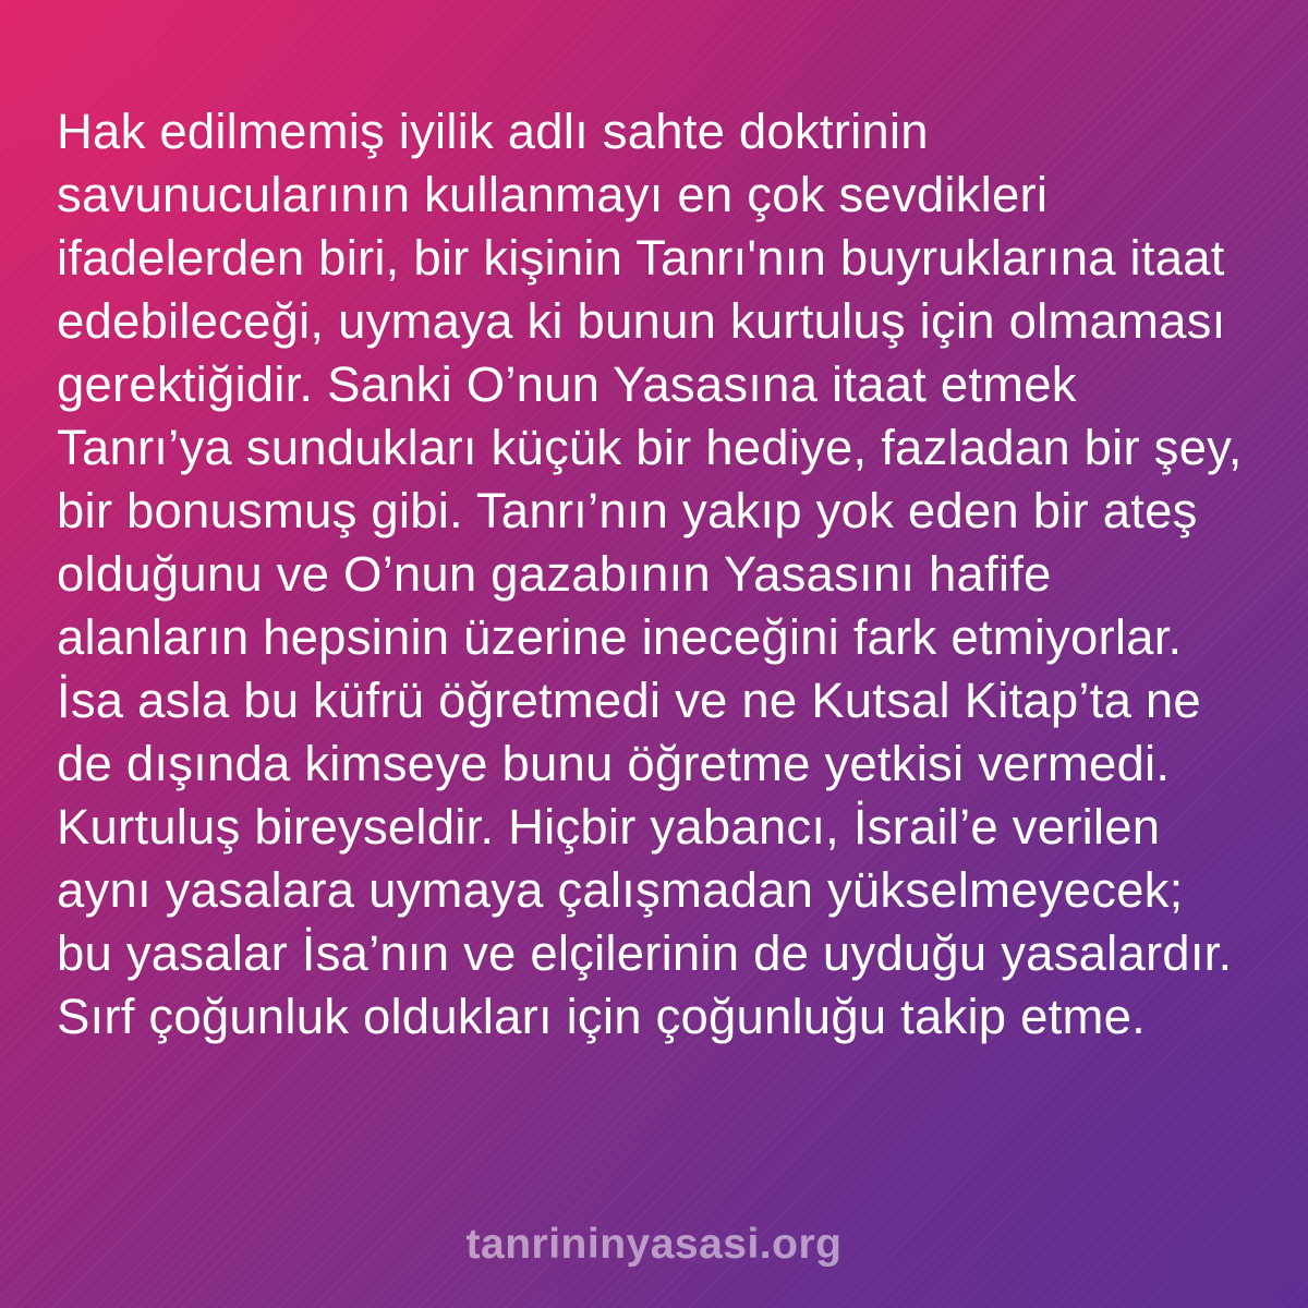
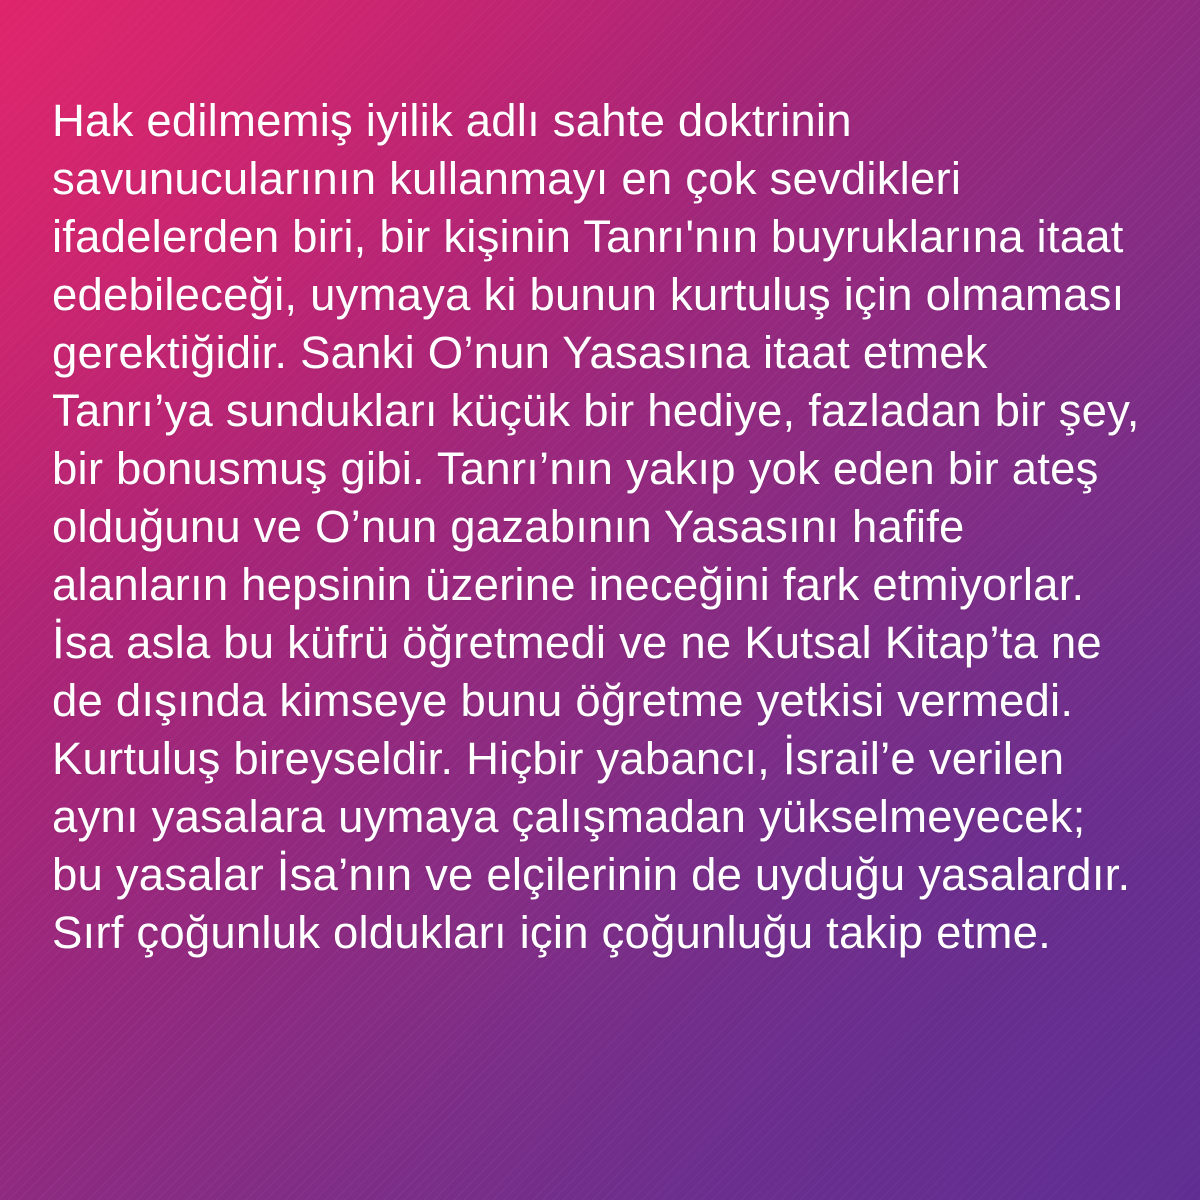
  Hak edilmemiş iyilik adlı sahte doktrinin savunucularının kullanmayı en çok sevdikleri ifadelerden biri, bir kişinin Tanrı'nın buyruklarına itaat edebileceği, uymaya ki bunun kurtuluş için olmaması gerektiğidir. Sanki O’nun Yasasına itaat etmek Tanrı’ya sundukları küçük bir hediye, fazladan bir şey, bir bonusmuş gibi. Tanrı’nın yakıp yok eden bir ateş olduğunu ve O’nun gazabının Yasasını hafife alanların hepsinin üzerine ineceğini fark etmiyorlar. İsa asla bu küfrü öğretmedi ve ne Kutsal Kitap’ta ne de dışında kimseye bunu öğretme yetkisi vermedi. Kurtuluş bireyseldir. Hiçbir yabancı, İsrail’e verilen aynı yasalara uymaya çalışmadan yükselmeyecek; bu yasalar İsa’nın ve elçilerinin de uyduğu yasalardır. Sırf çoğunluk oldukları için çoğunluğu takip etme.
- tanrininyasasi.org
